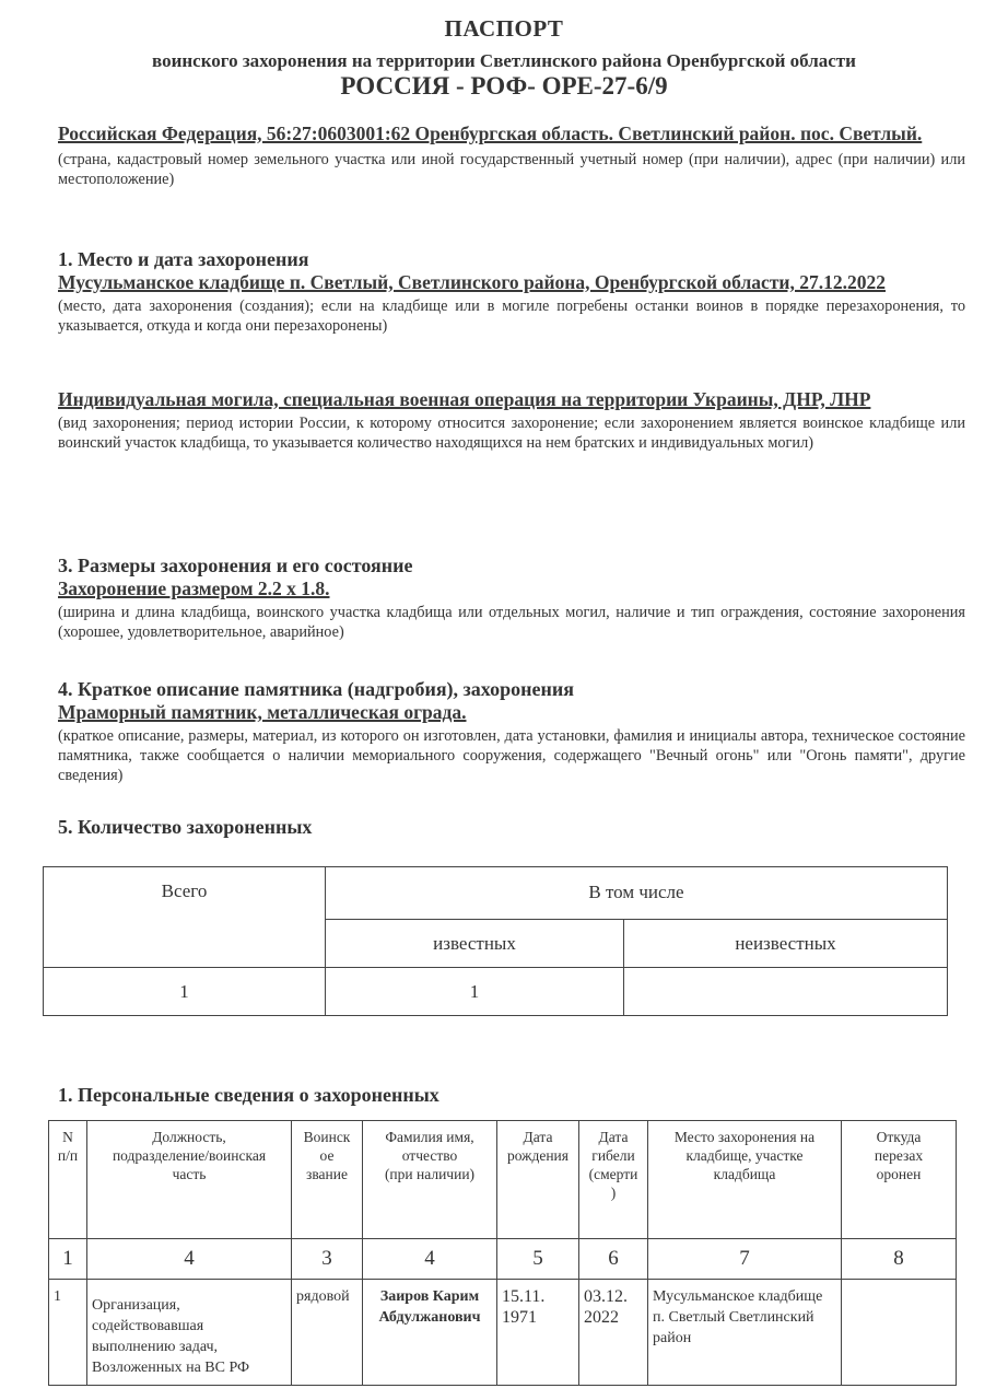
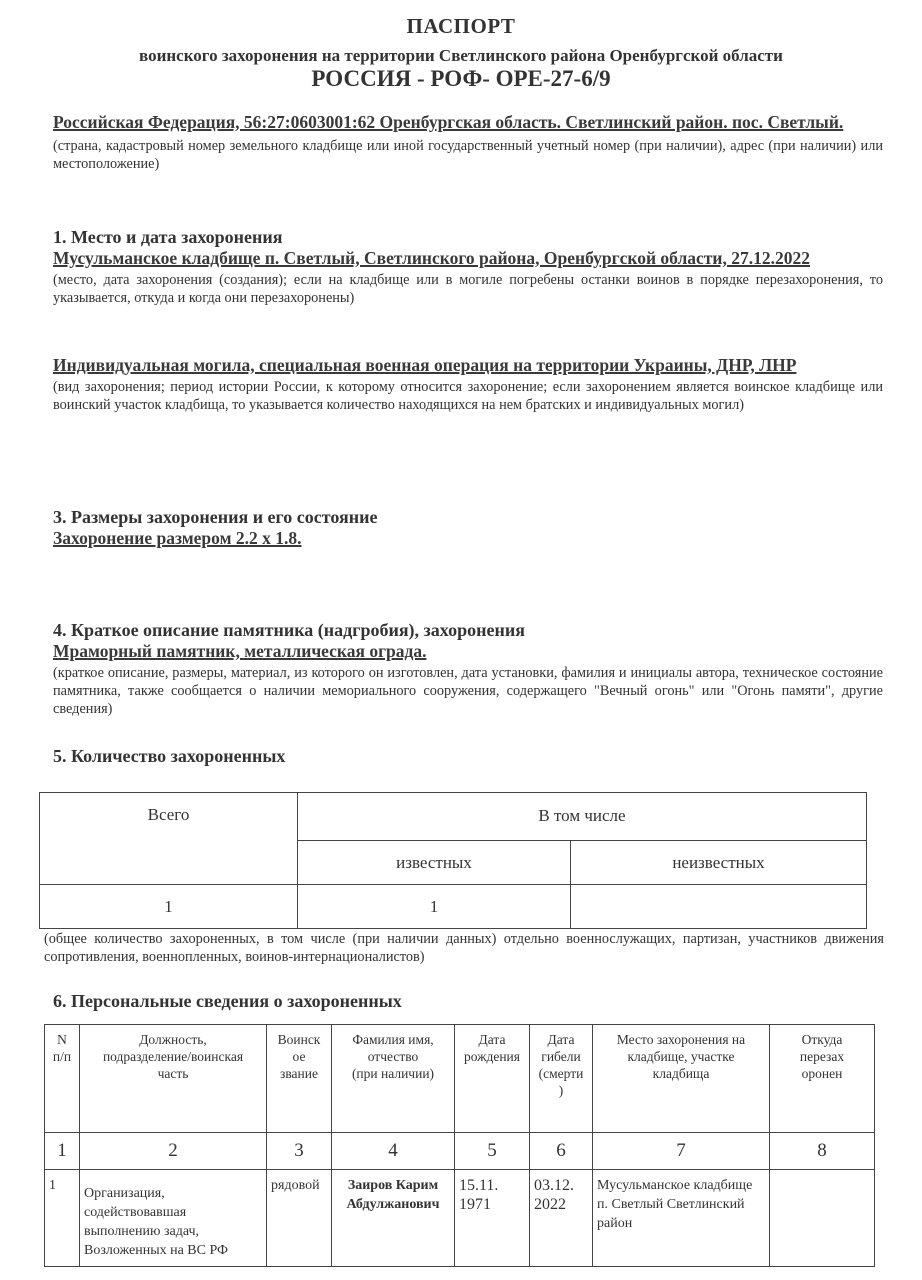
  ПАСПОРТ
  воинского захоронения на территории Светлинского района Оренбургской области
  РОССИЯ - РОФ- ОРЕ-27-6/9
  Российская Федерация, 56:27:0603001:62 Оренбургская область. Светлинский район. пос. Светлый.
- (страна, кадастровый номер земельного участка или иной государственный учетный номер (при наличии), адрес (при наличии) или местоположение)
+ (страна, кадастровый номер земельного кладбище или иной государственный учетный номер (при наличии), адрес (при наличии) или местоположение)
  1. Место и дата захоронения
  Мусульманское кладбище п. Светлый, Светлинского района, Оренбургской области, 27.12.2022
  (место, дата захоронения (создания); если на кладбище или в могиле погребены останки воинов в порядке перезахоронения, то указывается, откуда и когда они перезахоронены)
  Индивидуальная могила, специальная военная операция на территории Украины, ДНР, ЛНР
  (вид захоронения; период истории России, к которому относится захоронение; если захоронением является воинское кладбище или воинский участок кладбища, то указывается количество находящихся на нем братских и индивидуальных могил)
  3. Размеры захоронения и его состояние
  Захоронение размером 2.2 х 1.8.
- (ширина и длина кладбища, воинского участка кладбища или отдельных могил, наличие и тип ограждения, состояние захоронения (хорошее, удовлетворительное, аварийное)
  4. Краткое описание памятника (надгробия), захоронения
  Мраморный памятник, металлическая ограда.
  (краткое описание, размеры, материал, из которого он изготовлен, дата установки, фамилия и инициалы автора, техническое состояние памятника, также сообщается о наличии мемориального сооружения, содержащего "Вечный огонь" или "Огонь памяти", другие сведения)
  5. Количество захороненных
  Всего	В том числе
  известных	неизвестных
  1	1
+ (общее количество захороненных, в том числе (при наличии данных) отдельно военнослужащих, партизан, участников движения сопротивления, военнопленных, воинов-интернационалистов)
- 1. Персональные сведения о захороненных
+ 6. Персональные сведения о захороненных
  N п/п	Должность, подразделение/воинская часть	Воинск ое звание	Фамилия имя, отчество (при наличии)	Дата рождения	Дата гибели (смерти )	Место захоронения на кладбище, участке кладбища	Откуда перезах oронен
- 1	4	3	4	5	6	7	8
+ 1	2	3	4	5	6	7	8
  1	Организация, содействовавшая выполнению задач, Возложенных на ВС РФ	рядовой	Заиров Карим Абдулжанович	15.11. 1971	03.12. 2022	Мусульманское кладбище п. Светлый Светлинский район
